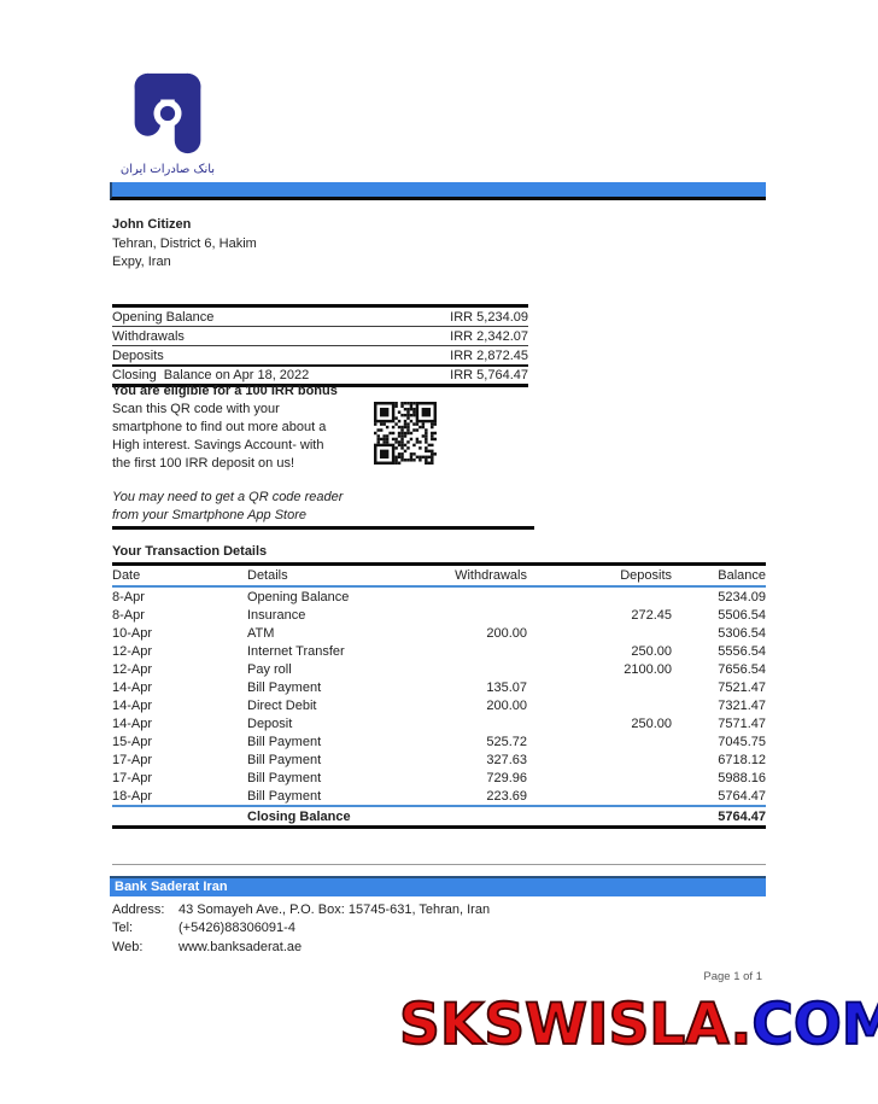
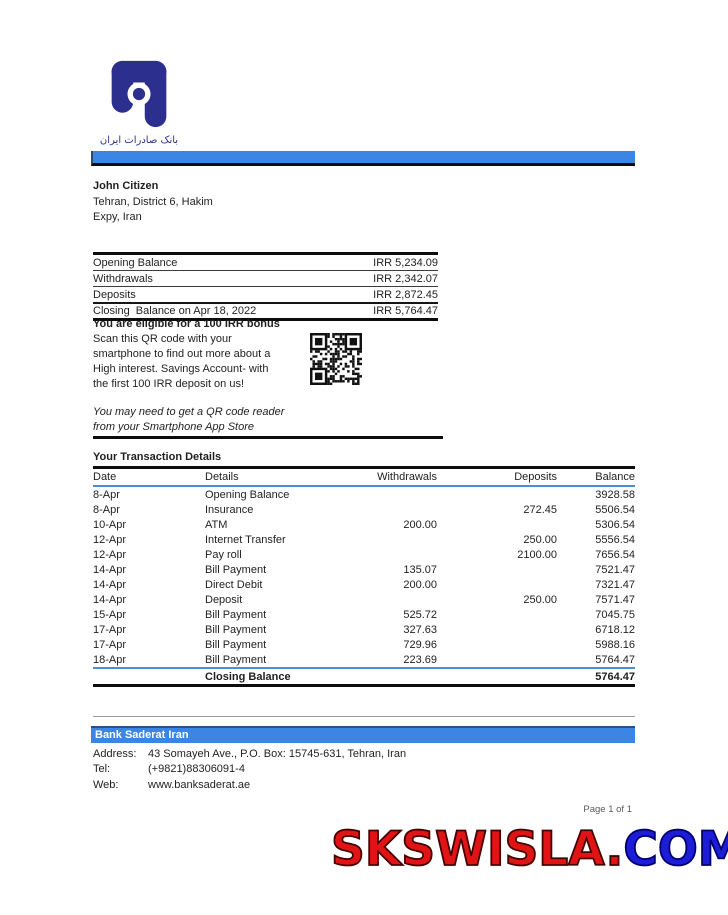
  بانک صادرات ایران
  John Citizen
  Tehran, District 6, Hakim
  Expy, Iran
  Opening Balance
  IRR 5,234.09
  Withdrawals
  IRR 2,342.07
  Deposits
  IRR 2,872.45
  Closing Balance on Apr 18, 2022
  IRR 5,764.47
  You are eligible for a 100 IRR bonus
  Scan this QR code with your
  smartphone to find out more about a
  High interest. Savings Account- with
  the first 100 IRR deposit on us!
  You may need to get a QR code reader
  from your Smartphone App Store
  Your Transaction Details
  Date
  Details
  Withdrawals
  Deposits
  Balance
  8-Apr
  Opening Balance
- 5234.09
+ 3928.58
  8-Apr
  Insurance
  272.45
  5506.54
  10-Apr
  ATM
  200.00
  5306.54
  12-Apr
  Internet Transfer
  250.00
  5556.54
  12-Apr
  Pay roll
  2100.00
  7656.54
  14-Apr
  Bill Payment
  135.07
  7521.47
  14-Apr
  Direct Debit
  200.00
  7321.47
  14-Apr
  Deposit
  250.00
  7571.47
  15-Apr
  Bill Payment
  525.72
  7045.75
  17-Apr
  Bill Payment
  327.63
  6718.12
  17-Apr
  Bill Payment
  729.96
  5988.16
  18-Apr
  Bill Payment
  223.69
  5764.47
  Closing Balance
  5764.47
  Bank Saderat Iran
  Address:
  43 Somayeh Ave., P.O. Box: 15745-631, Tehran, Iran
  Tel:
- (+5426)88306091-4
+ (+9821)88306091-4
  Web:
  www.banksaderat.ae
  Page 1 of 1
  SKSWISLA.COM
